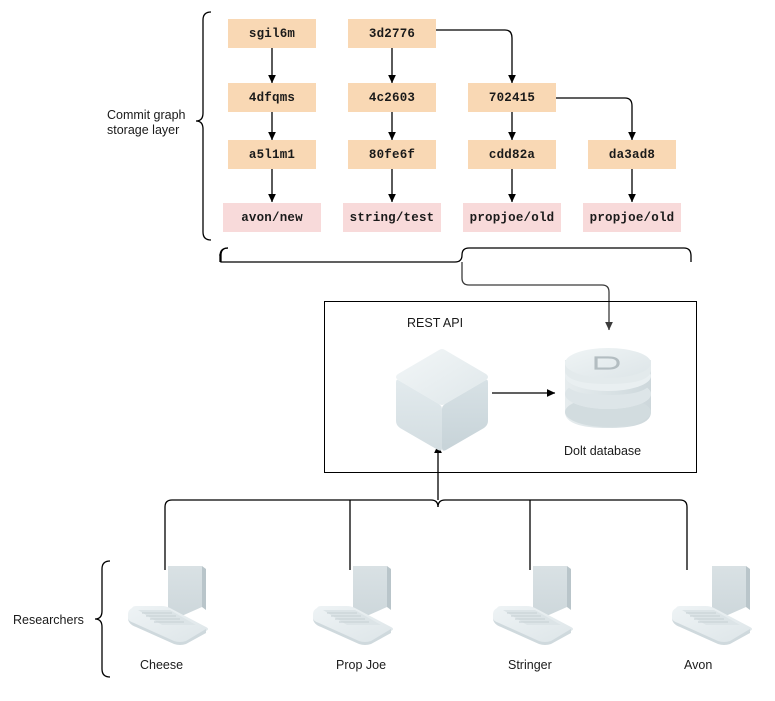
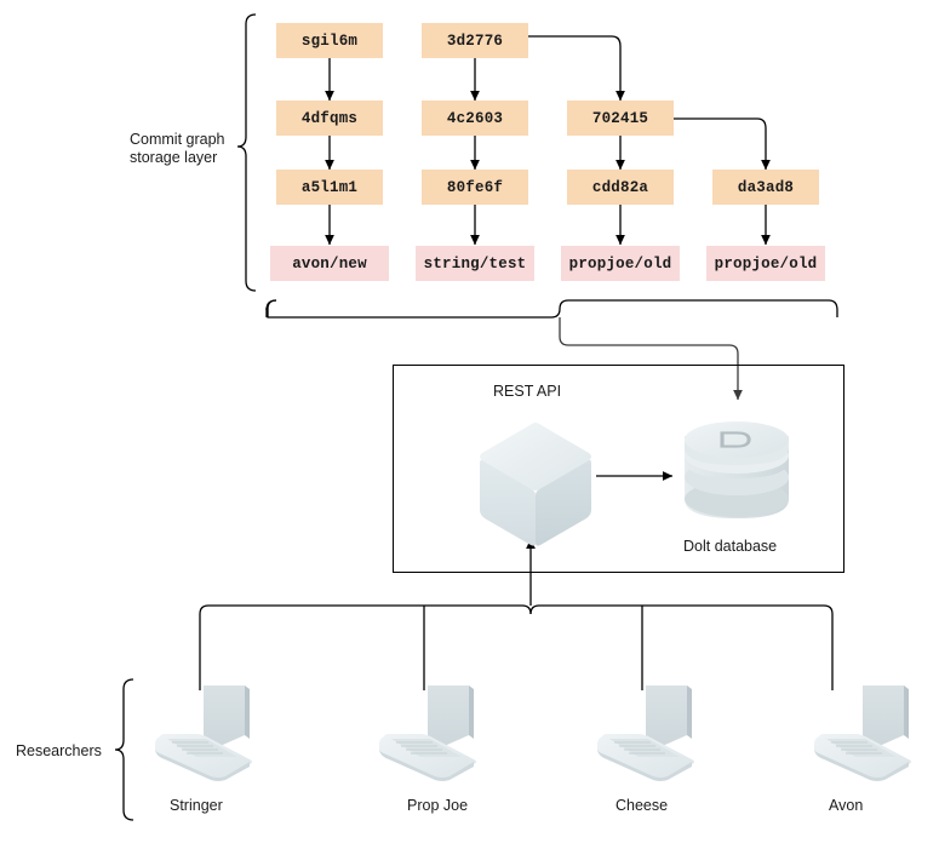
  sgil6m
  4dfqms
  a5l1m1
  avon/new
  3d2776
  4c2603
  80fe6f
  string/test
  702415
  cdd82a
  propjoe/old
  da3ad8
  propjoe/old
  Commit graph
  storage layer
  REST API
  Dolt database
  Researchers
- Cheese
+ Stringer
  Prop Joe
- Stringer
+ Cheese
  Avon
